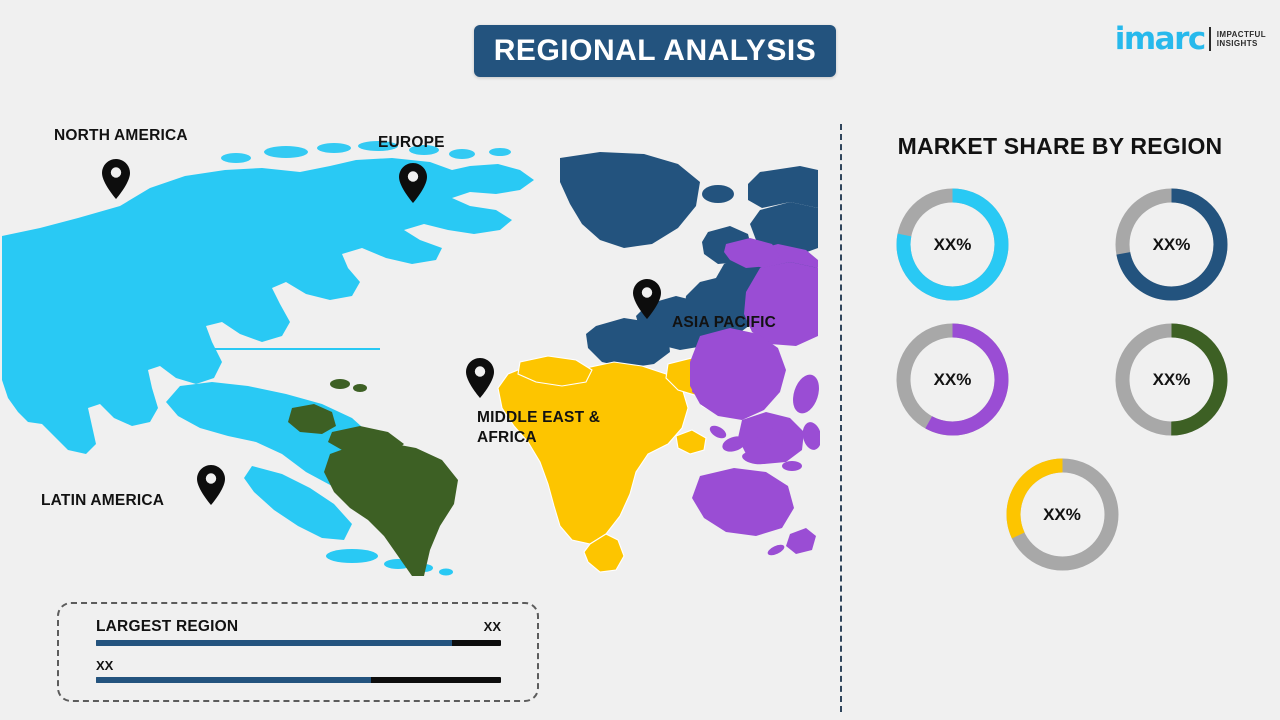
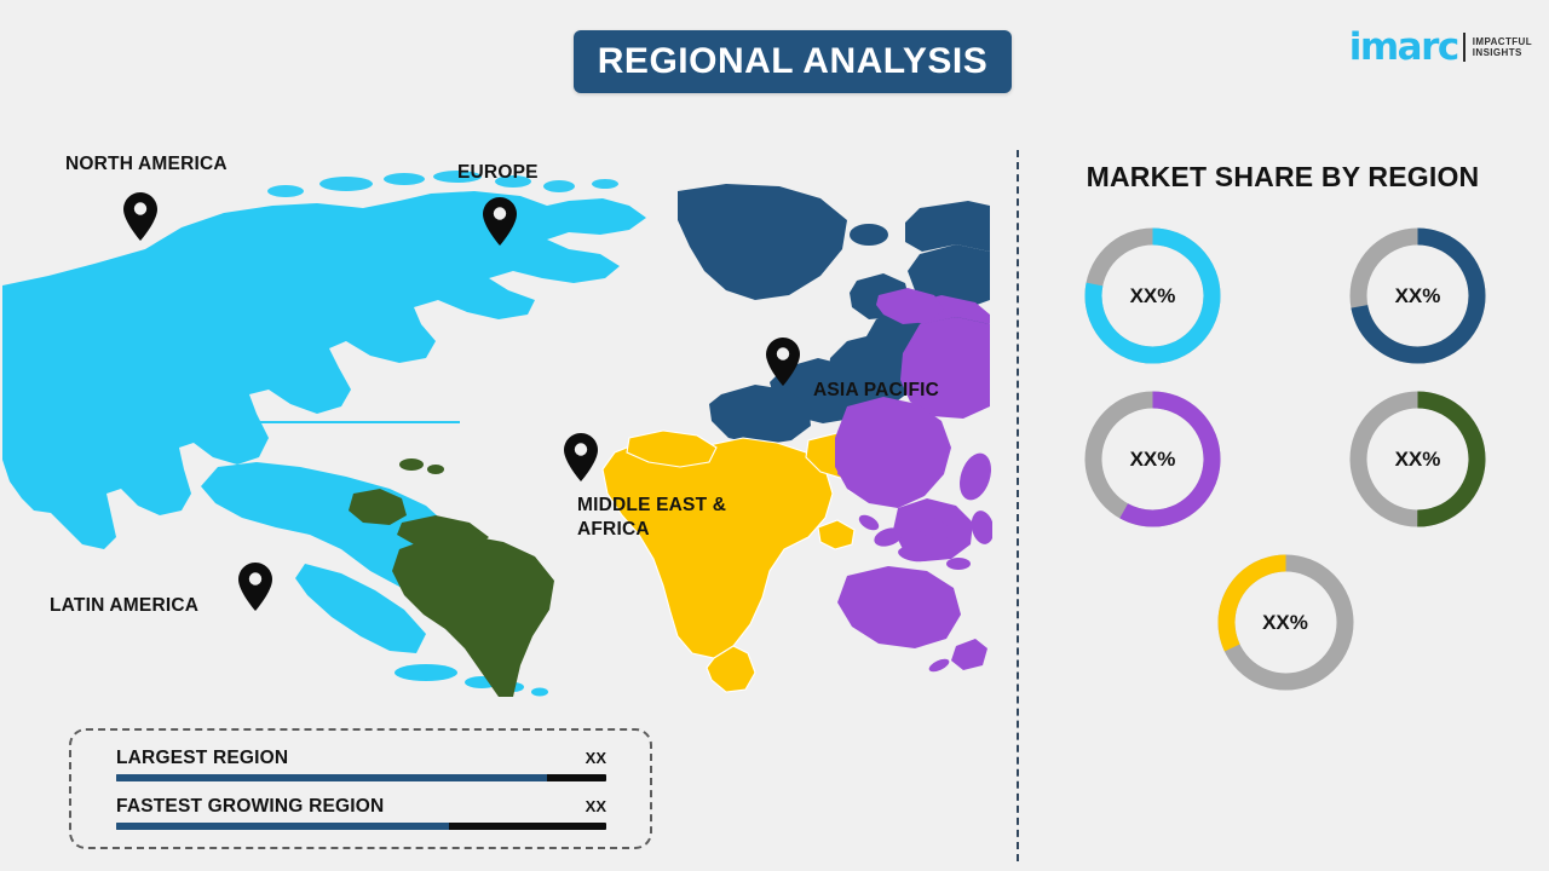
  REGIONAL ANALYSIS
  imarc
  IMPACTFUL
  INSIGHTS
  NORTH AMERICA
  EUROPE
  ASIA PACIFIC
  MIDDLE EAST &
  AFRICA
  LATIN AMERICA
  LARGEST REGION
  XX
+ FASTEST GROWING REGION
  XX
  MARKET SHARE BY REGION
  XX%
  XX%
  XX%
  XX%
  XX%
